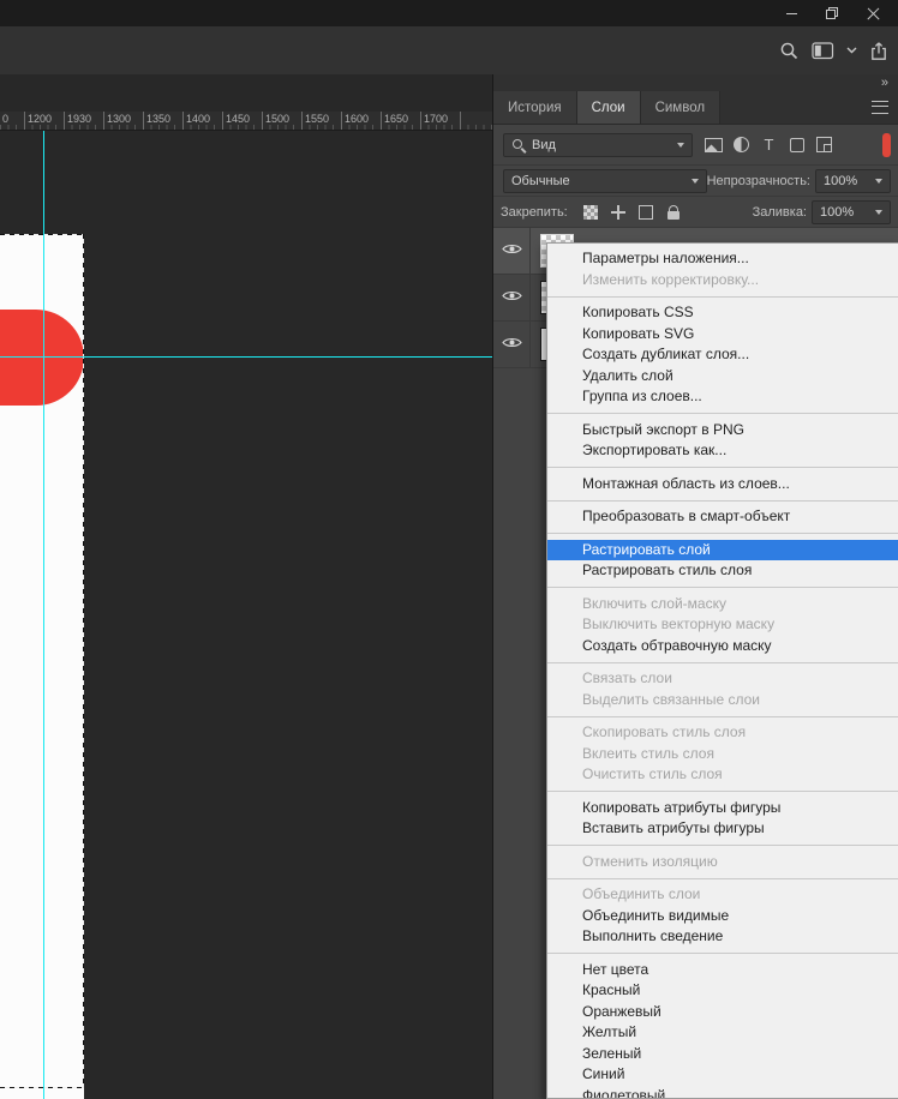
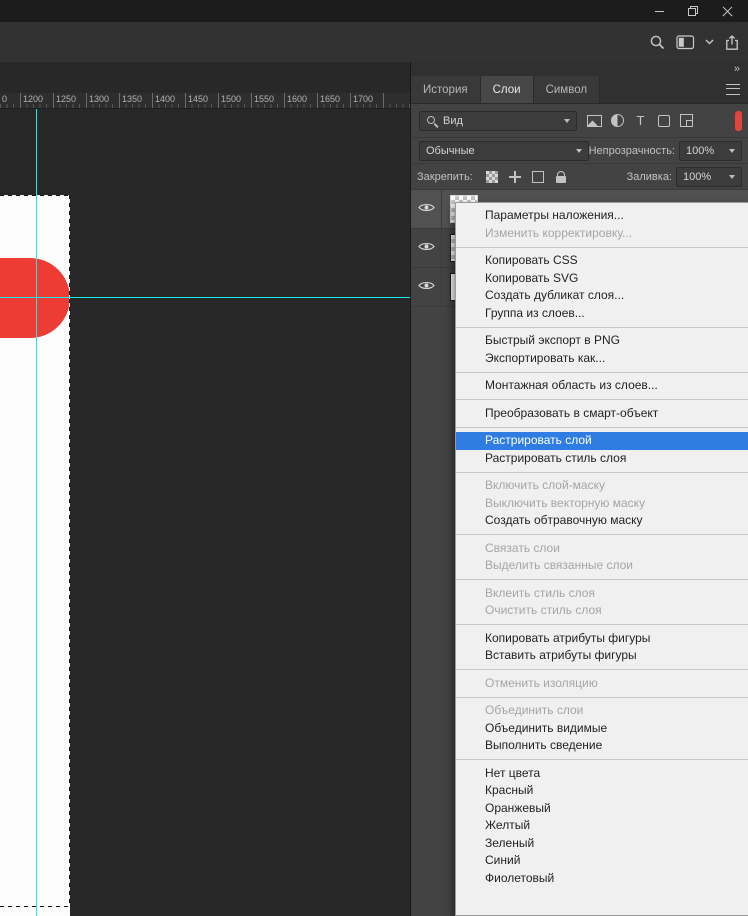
  0
  1200
- 1930
+ 1250
  1300
  1350
  1400
  1450
  1500
  1550
  1600
  1650
  1700
  »
  История
  Слои
  Символ
  Вид
  T
  Обычные
  Непрозрачность:
  100%
  Закрепить:
  Заливка:
  100%
  Параметры наложения...
  Изменить корректировку...
  Копировать CSS
  Копировать SVG
  Создать дубликат слоя...
- Удалить слой
  Группа из слоев...
  Быстрый экспорт в PNG
  Экспортировать как...
  Монтажная область из слоев...
  Преобразовать в смарт-объект
  Растрировать слой
  Растрировать стиль слоя
  Включить слой-маску
  Выключить векторную маску
  Создать обтравочную маску
  Связать слои
  Выделить связанные слои
- Скопировать стиль слоя
  Вклеить стиль слоя
  Очистить стиль слоя
  Копировать атрибуты фигуры
  Вставить атрибуты фигуры
  Отменить изоляцию
  Объединить слои
  Объединить видимые
  Выполнить сведение
  Нет цвета
  Красный
  Оранжевый
  Желтый
  Зеленый
  Синий
  Фиолетовый
